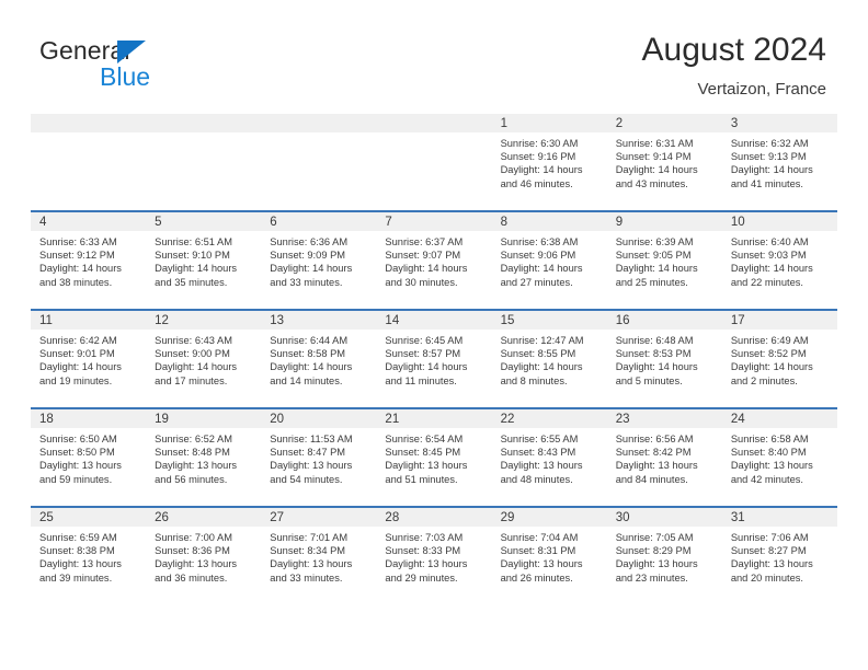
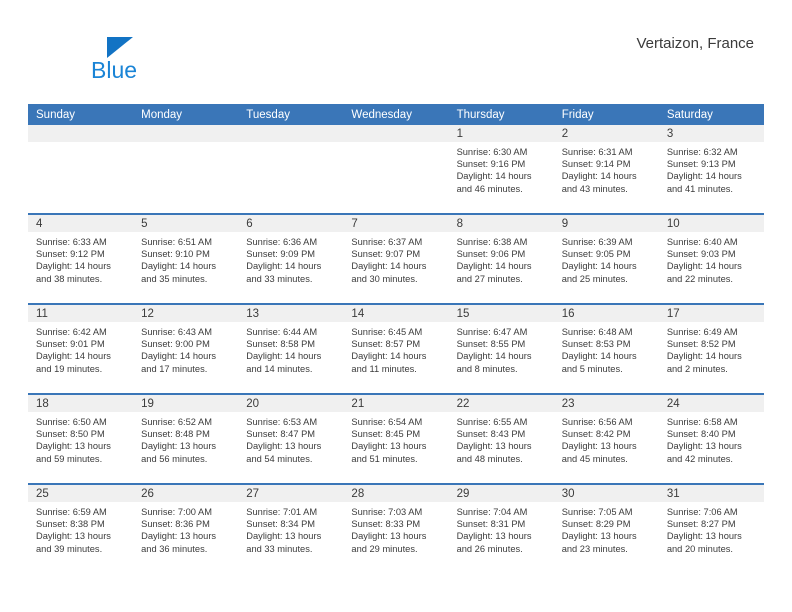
- General
  Blue
- August 2024
  Vertaizon, France
+ Sunday
+ Monday
+ Tuesday
+ Wednesday
+ Thursday
+ Friday
+ Saturday
  1
  Sunrise: 6:30 AM
  Sunset: 9:16 PM
  Daylight: 14 hours
  and 46 minutes.
  2
  Sunrise: 6:31 AM
  Sunset: 9:14 PM
  Daylight: 14 hours
  and 43 minutes.
  3
  Sunrise: 6:32 AM
  Sunset: 9:13 PM
  Daylight: 14 hours
  and 41 minutes.
  4
  Sunrise: 6:33 AM
  Sunset: 9:12 PM
  Daylight: 14 hours
  and 38 minutes.
  5
  Sunrise: 6:51 AM
  Sunset: 9:10 PM
  Daylight: 14 hours
  and 35 minutes.
  6
  Sunrise: 6:36 AM
  Sunset: 9:09 PM
  Daylight: 14 hours
  and 33 minutes.
  7
  Sunrise: 6:37 AM
  Sunset: 9:07 PM
  Daylight: 14 hours
  and 30 minutes.
  8
  Sunrise: 6:38 AM
  Sunset: 9:06 PM
  Daylight: 14 hours
  and 27 minutes.
  9
  Sunrise: 6:39 AM
  Sunset: 9:05 PM
  Daylight: 14 hours
  and 25 minutes.
  10
  Sunrise: 6:40 AM
  Sunset: 9:03 PM
  Daylight: 14 hours
  and 22 minutes.
  11
  Sunrise: 6:42 AM
  Sunset: 9:01 PM
  Daylight: 14 hours
  and 19 minutes.
  12
  Sunrise: 6:43 AM
  Sunset: 9:00 PM
  Daylight: 14 hours
  and 17 minutes.
  13
  Sunrise: 6:44 AM
  Sunset: 8:58 PM
  Daylight: 14 hours
  and 14 minutes.
  14
  Sunrise: 6:45 AM
  Sunset: 8:57 PM
  Daylight: 14 hours
  and 11 minutes.
  15
- Sunrise: 12:47 AM
+ Sunrise: 6:47 AM
  Sunset: 8:55 PM
  Daylight: 14 hours
  and 8 minutes.
  16
  Sunrise: 6:48 AM
  Sunset: 8:53 PM
  Daylight: 14 hours
  and 5 minutes.
  17
  Sunrise: 6:49 AM
  Sunset: 8:52 PM
  Daylight: 14 hours
  and 2 minutes.
  18
  Sunrise: 6:50 AM
  Sunset: 8:50 PM
  Daylight: 13 hours
  and 59 minutes.
  19
  Sunrise: 6:52 AM
  Sunset: 8:48 PM
  Daylight: 13 hours
  and 56 minutes.
  20
- Sunrise: 11:53 AM
+ Sunrise: 6:53 AM
  Sunset: 8:47 PM
  Daylight: 13 hours
  and 54 minutes.
  21
  Sunrise: 6:54 AM
  Sunset: 8:45 PM
  Daylight: 13 hours
  and 51 minutes.
  22
  Sunrise: 6:55 AM
  Sunset: 8:43 PM
  Daylight: 13 hours
  and 48 minutes.
  23
  Sunrise: 6:56 AM
  Sunset: 8:42 PM
  Daylight: 13 hours
- and 84 minutes.
+ and 45 minutes.
  24
  Sunrise: 6:58 AM
  Sunset: 8:40 PM
  Daylight: 13 hours
  and 42 minutes.
  25
  Sunrise: 6:59 AM
  Sunset: 8:38 PM
  Daylight: 13 hours
  and 39 minutes.
  26
  Sunrise: 7:00 AM
  Sunset: 8:36 PM
  Daylight: 13 hours
  and 36 minutes.
  27
  Sunrise: 7:01 AM
  Sunset: 8:34 PM
  Daylight: 13 hours
  and 33 minutes.
  28
  Sunrise: 7:03 AM
  Sunset: 8:33 PM
  Daylight: 13 hours
  and 29 minutes.
  29
  Sunrise: 7:04 AM
  Sunset: 8:31 PM
  Daylight: 13 hours
  and 26 minutes.
  30
  Sunrise: 7:05 AM
  Sunset: 8:29 PM
  Daylight: 13 hours
  and 23 minutes.
  31
  Sunrise: 7:06 AM
  Sunset: 8:27 PM
  Daylight: 13 hours
  and 20 minutes.
